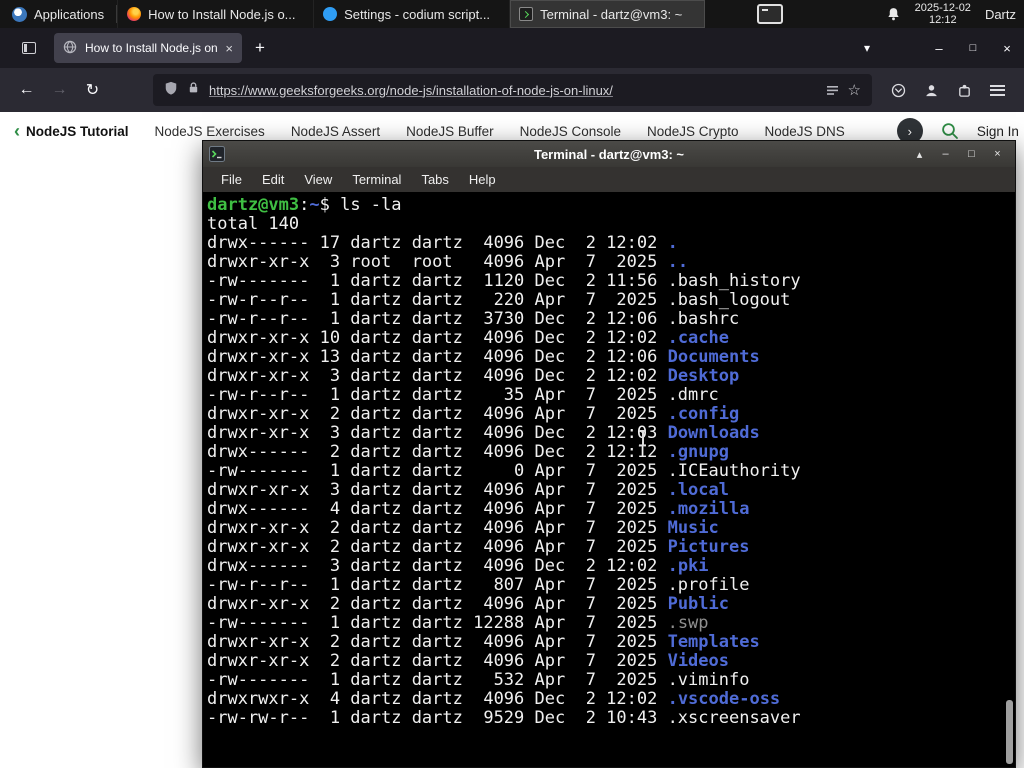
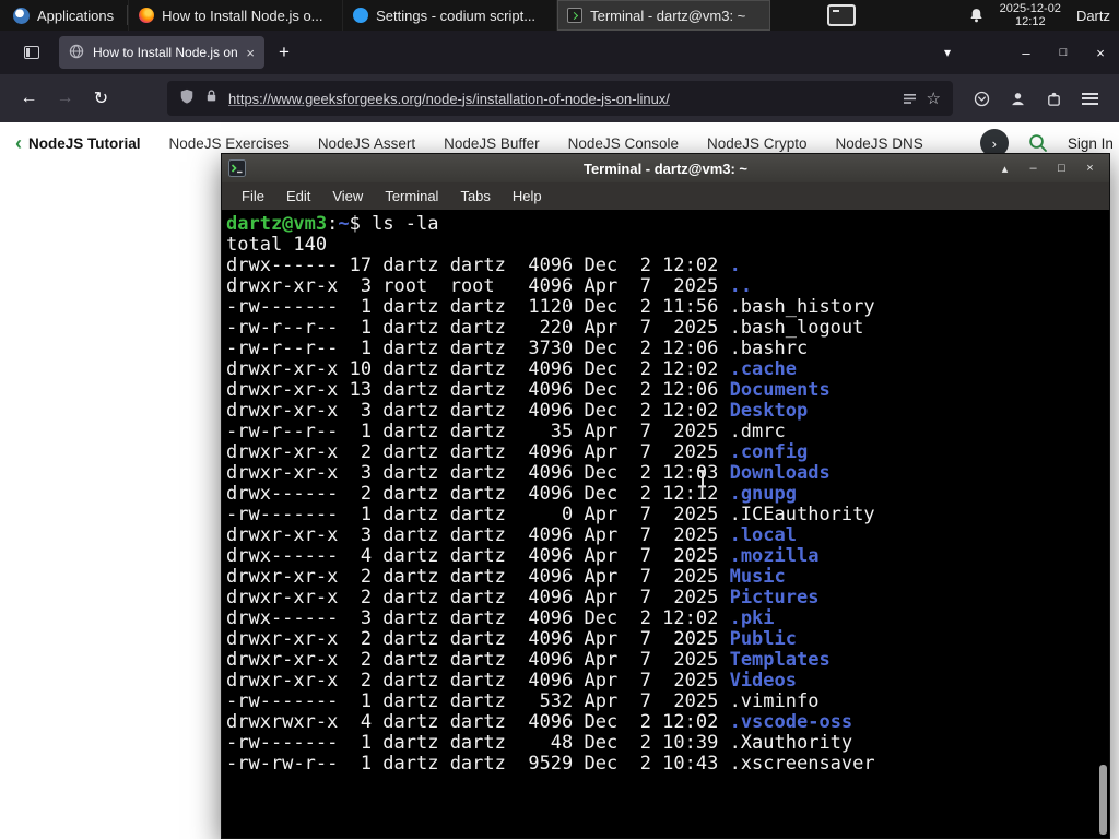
  Applications
  How to Install Node.js o...
  Settings - codium script...
  Terminal - dartz@vm3: ~
  2025-12-02
  12:12
  Dartz
  How to Install Node.js on
  ×
  +
  ▾
  –
  □
  ×
  ←
  →
  ↻
  https://www.geeksforgeeks.org/node-js/installation-of-node-js-on-linux/
  ☆
  ‹
  NodeJS Tutorial
  NodeJS Exercises
  NodeJS Assert
  NodeJS Buffer
  NodeJS Console
  NodeJS Crypto
  NodeJS DNS
  ›
  Sign In
  Terminal - dartz@vm3: ~
  ▴
  –
  □
  ×
  File
  Edit
  View
  Terminal
  Tabs
  Help
  dartz@vm3:~$ ls -la
  total 140
  drwx------ 17 dartz dartz 4096 Dec 2 12:02 .
  drwxr-xr-x 3 root root 4096 Apr 7 2025 ..
  -rw------- 1 dartz dartz 1120 Dec 2 11:56 .bash_history
  -rw-r--r-- 1 dartz dartz 220 Apr 7 2025 .bash_logout
  -rw-r--r-- 1 dartz dartz 3730 Dec 2 12:06 .bashrc
  drwxr-xr-x 10 dartz dartz 4096 Dec 2 12:02 .cache
  drwxr-xr-x 13 dartz dartz 4096 Dec 2 12:06 Documents
  drwxr-xr-x 3 dartz dartz 4096 Dec 2 12:02 Desktop
  -rw-r--r-- 1 dartz dartz 35 Apr 7 2025 .dmrc
  drwxr-xr-x 2 dartz dartz 4096 Apr 7 2025 .config
  drwxr-xr-x 3 dartz dartz 4096 Dec 2 12:3 Downloads
  drwx------ 2 dartz dartz 4096 Dec 2 12:12 .gnupg
  -rw------- 1 dartz dartz 0 Apr 7 2025 .ICEauthority
  drwxr-xr-x 3 dartz dartz 4096 Apr 7 2025 .local
  drwx------ 4 dartz dartz 4096 Apr 7 2025 .mozilla
  drwxr-xr-x 2 dartz dartz 4096 Apr 7 2025 Music
  drwxr-xr-x 2 dartz dartz 4096 Apr 7 2025 Pictures
  drwx------ 3 dartz dartz 4096 Dec 2 12:02 .pki
- -rw-r--r-- 1 dartz dartz 807 Apr 7 2025 .profile
  drwxr-xr-x 2 dartz dartz 4096 Apr 7 2025 Public
- -rw------- 1 dartz dartz 12288 Apr 7 2025 .swp
  drwxr-xr-x 2 dartz dartz 4096 Apr 7 2025 Templates
  drwxr-xr-x 2 dartz dartz 4096 Apr 7 2025 Videos
  -rw------- 1 dartz dartz 532 Apr 7 2025 .viminfo
  drwxrwxr-x 4 dartz dartz 4096 Dec 2 12:02 .vscode-oss
+ -rw------- 1 dartz dartz 48 Dec 2 10:39 .Xauthority
  -rw-rw-r-- 1 dartz dartz 9529 Dec 2 10:43 .xscreensaver
